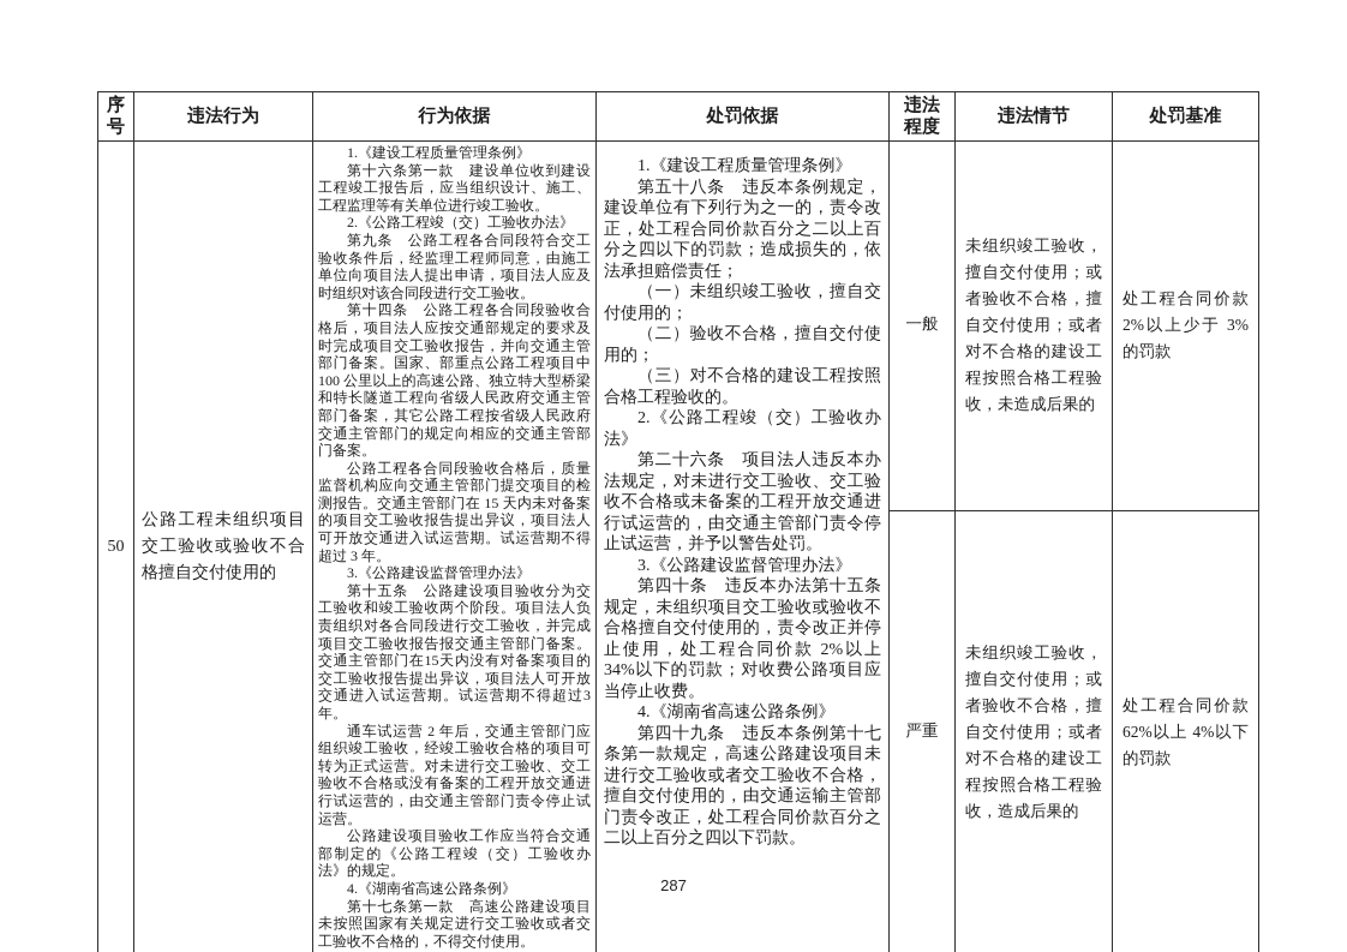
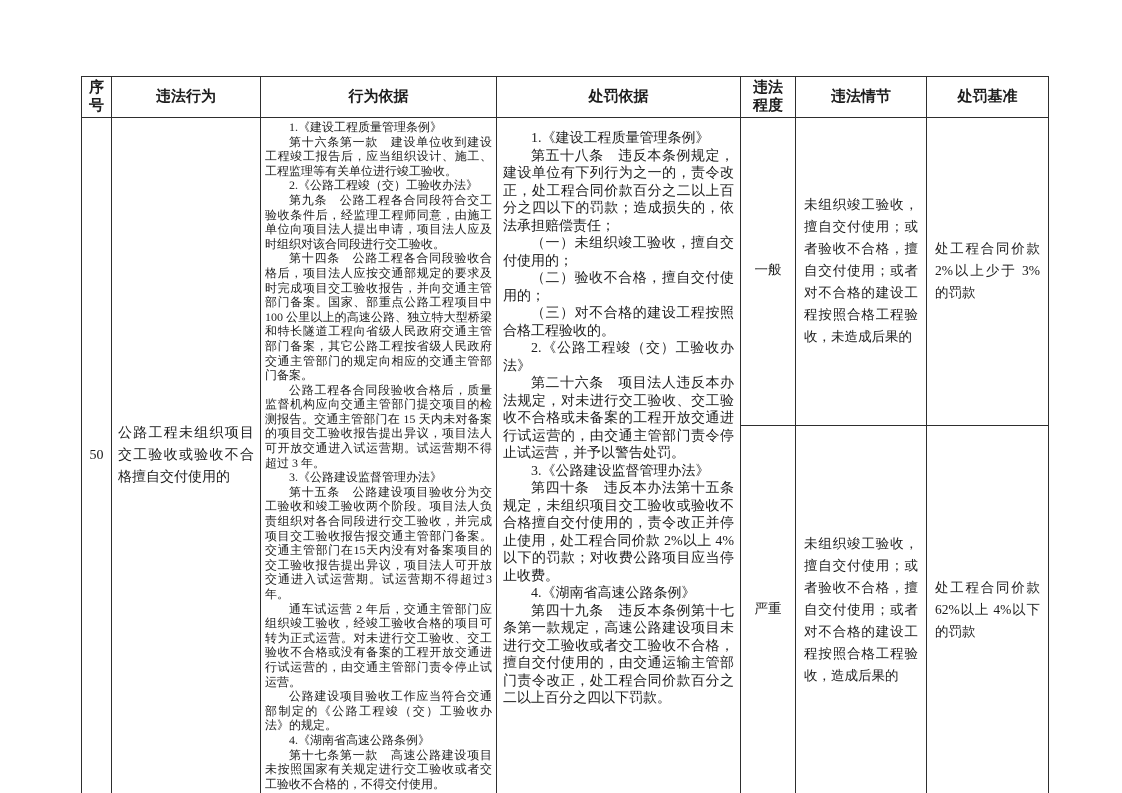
  序号	违法行为	行为依据	处罚依据	违法程度	违法情节	处罚基准
- 50	公路工程未组织项目交工验收或验收不合格擅自交付使用的	1.《建设工程质量管理条例》第十六条第一款 建设单位收到建设工程竣工报告后，应当组织设计、施工、工程监理等有关单位进行竣工验收。2.《公路工程竣（交）工验收办法》第九条 公路工程各合同段符合交工验收条件后，经监理工程师同意，由施工单位向项目法人提出申请，项目法人应及时组织对该合同段进行交工验收。第十四条 公路工程各合同段验收合格后，项目法人应按交通部规定的要求及时完成项目交工验收报告，并向交通主管部门备案。国家、部重点公路工程项目中 100 公里以上的高速公路、独立特大型桥梁和特长隧道工程向省级人民政府交通主管部门备案，其它公路工程按省级人民政府交通主管部门的规定向相应的交通主管部门备案。公路工程各合同段验收合格后，质量监督机构应向交通主管部门提交项目的检测报告。交通主管部门在 15 天内未对备案的项目交工验收报告提出异议，项目法人可开放交通进入试运营期。试运营期不得超过 3 年。3.《公路建设监督管理办法》第十五条 公路建设项目验收分为交工验收和竣工验收两个阶段。项目法人负责组织对各合同段进行交工验收，并完成项目交工验收报告报交通主管部门备案。交通主管部门在15天内没有对备案项目的交工验收报告提出异议，项目法人可开放交通进入试运营期。试运营期不得超过3年。通车试运营 2 年后，交通主管部门应组织竣工验收，经竣工验收合格的项目可转为正式运营。对未进行交工验收、交工验收不合格或没有备案的工程开放交通进行试运营的，由交通主管部门责令停止试运营。公路建设项目验收工作应当符合交通部制定的《公路工程竣（交）工验收办法》的规定。4.《湖南省高速公路条例》第十七条第一款 高速公路建设项目未按照国家有关规定进行交工验收或者交工验收不合格的，不得交付使用。	1.《建设工程质量管理条例》第五十八条 违反本条例规定，建设单位有下列行为之一的，责令改正，处工程合同价款百分之二以上百分之四以下的罚款；造成损失的，依法承担赔偿责任；（一）未组织竣工验收，擅自交付使用的；（二）验收不合格，擅自交付使用的；（三）对不合格的建设工程按照合格工程验收的。2.《公路工程竣（交）工验收办法》第二十六条 项目法人违反本办法规定，对未进行交工验收、交工验收不合格或未备案的工程开放交通进行试运营的，由交通主管部门责令停止试运营，并予以警告处罚。3.《公路建设监督管理办法》第四十条 违反本办法第十五条规定，未组织项目交工验收或验收不合格擅自交付使用的，责令改正并停止使用，处工程合同价款 2%以上 34%以下的罚款；对收费公路项目应当停止收费。4.《湖南省高速公路条例》第四十九条 违反本条例第十七条第一款规定，高速公路建设项目未进行交工验收或者交工验收不合格，擅自交付使用的，由交通运输主管部门责令改正，处工程合同价款百分之二以上百分之四以下罚款。	一般	未组织竣工验收，擅自交付使用；或者验收不合格，擅自交付使用；或者对不合格的建设工程按照合格工程验收，未造成后果的	处工程合同价款 2%以上少于 3%的罚款
+ 50	公路工程未组织项目交工验收或验收不合格擅自交付使用的	1.《建设工程质量管理条例》第十六条第一款 建设单位收到建设工程竣工报告后，应当组织设计、施工、工程监理等有关单位进行竣工验收。2.《公路工程竣（交）工验收办法》第九条 公路工程各合同段符合交工验收条件后，经监理工程师同意，由施工单位向项目法人提出申请，项目法人应及时组织对该合同段进行交工验收。第十四条 公路工程各合同段验收合格后，项目法人应按交通部规定的要求及时完成项目交工验收报告，并向交通主管部门备案。国家、部重点公路工程项目中 100 公里以上的高速公路、独立特大型桥梁和特长隧道工程向省级人民政府交通主管部门备案，其它公路工程按省级人民政府交通主管部门的规定向相应的交通主管部门备案。公路工程各合同段验收合格后，质量监督机构应向交通主管部门提交项目的检测报告。交通主管部门在 15 天内未对备案的项目交工验收报告提出异议，项目法人可开放交通进入试运营期。试运营期不得超过 3 年。3.《公路建设监督管理办法》第十五条 公路建设项目验收分为交工验收和竣工验收两个阶段。项目法人负责组织对各合同段进行交工验收，并完成项目交工验收报告报交通主管部门备案。交通主管部门在15天内没有对备案项目的交工验收报告提出异议，项目法人可开放交通进入试运营期。试运营期不得超过3年。通车试运营 2 年后，交通主管部门应组织竣工验收，经竣工验收合格的项目可转为正式运营。对未进行交工验收、交工验收不合格或没有备案的工程开放交通进行试运营的，由交通主管部门责令停止试运营。公路建设项目验收工作应当符合交通部制定的《公路工程竣（交）工验收办法》的规定。4.《湖南省高速公路条例》第十七条第一款 高速公路建设项目未按照国家有关规定进行交工验收或者交工验收不合格的，不得交付使用。	1.《建设工程质量管理条例》第五十八条 违反本条例规定，建设单位有下列行为之一的，责令改正，处工程合同价款百分之二以上百分之四以下的罚款；造成损失的，依法承担赔偿责任；（一）未组织竣工验收，擅自交付使用的；（二）验收不合格，擅自交付使用的；（三）对不合格的建设工程按照合格工程验收的。2.《公路工程竣（交）工验收办法》第二十六条 项目法人违反本办法规定，对未进行交工验收、交工验收不合格或未备案的工程开放交通进行试运营的，由交通主管部门责令停止试运营，并予以警告处罚。3.《公路建设监督管理办法》第四十条 违反本办法第十五条规定，未组织项目交工验收或验收不合格擅自交付使用的，责令改正并停止使用，处工程合同价款 2%以上 4%以下的罚款；对收费公路项目应当停止收费。4.《湖南省高速公路条例》第四十九条 违反本条例第十七条第一款规定，高速公路建设项目未进行交工验收或者交工验收不合格，擅自交付使用的，由交通运输主管部门责令改正，处工程合同价款百分之二以上百分之四以下罚款。	一般	未组织竣工验收，擅自交付使用；或者验收不合格，擅自交付使用；或者对不合格的建设工程按照合格工程验收，未造成后果的	处工程合同价款 2%以上少于 3%的罚款
  严重	未组织竣工验收，擅自交付使用；或者验收不合格，擅自交付使用；或者对不合格的建设工程按照合格工程验收，造成后果的	处工程合同价款 62%以上 4%以下的罚款
- 287
